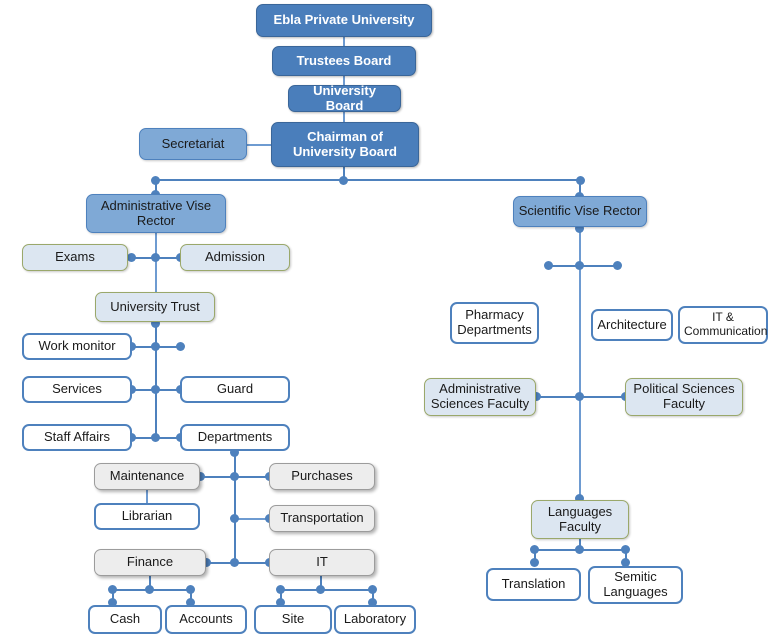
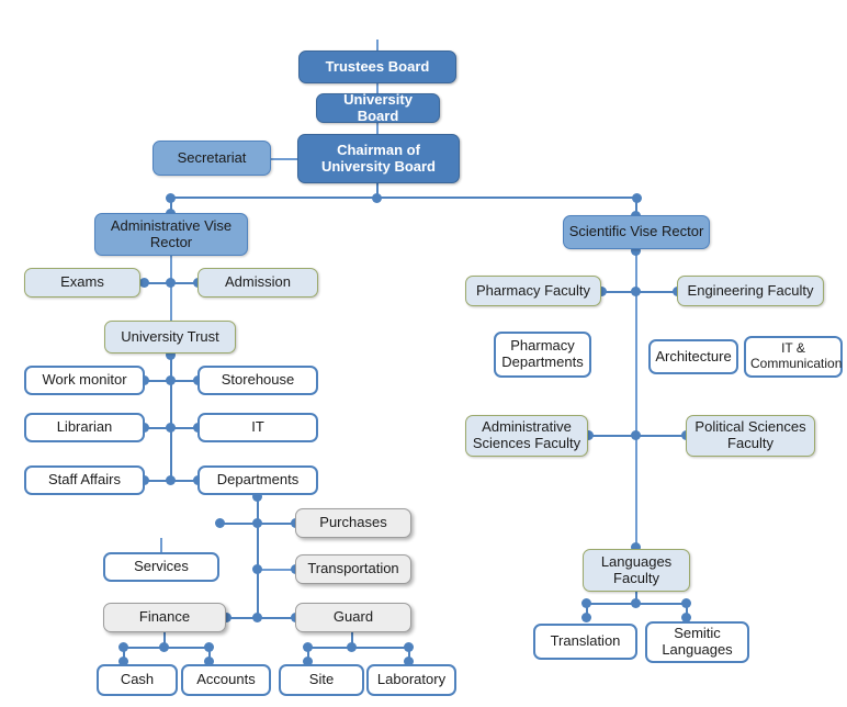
- Ebla Private University
  Trustees Board
  University Board
  Chairman of
  University Board
  Secretariat
  Administrative Vise
  Rector
  Scientific Vise Rector
  Exams
  Admission
  University Trust
  Work monitor
+ Storehouse
- Services
+ Librarian
- Guard
+ IT
  Staff Affairs
  Departments
- Maintenance
  Purchases
- Librarian
+ Services
  Transportation
  Finance
- IT
+ Guard
  Cash
  Accounts
  Site
  Laboratory
+ Pharmacy Faculty
+ Engineering Faculty
  Pharmacy
  Departments
  Architecture
  IT &
  Communication
  Administrative
  Sciences Faculty
  Political Sciences
  Faculty
  Languages
  Faculty
  Translation
  Semitic
  Languages
